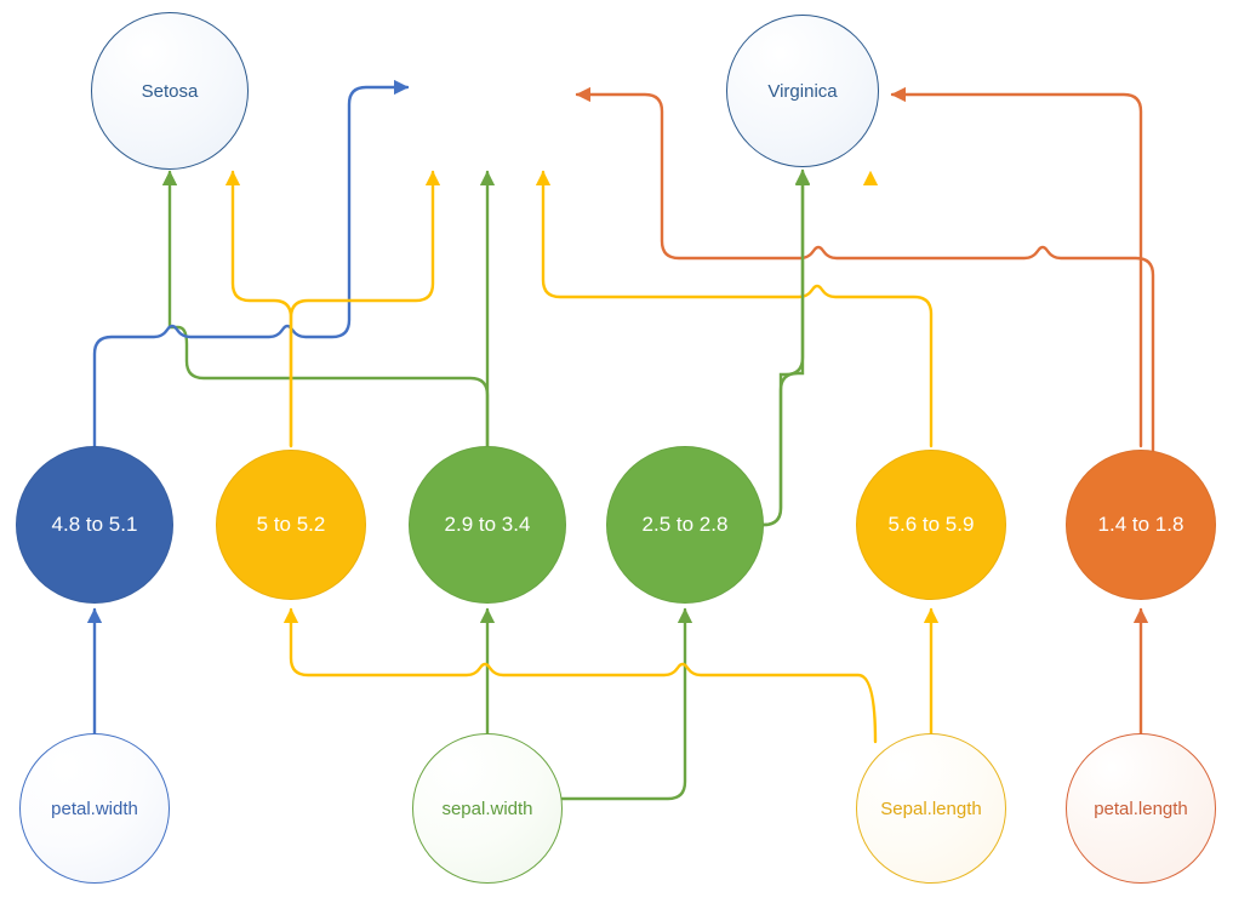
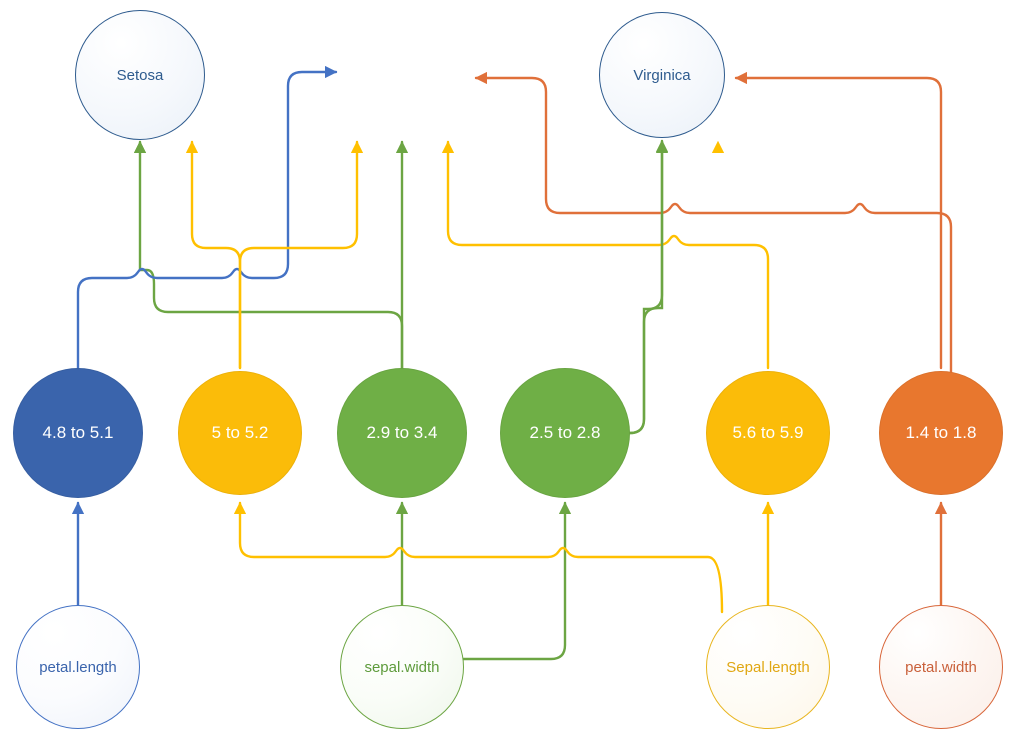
  Setosa
  Virginica
  4.8 to 5.1
  5 to 5.2
  2.9 to 3.4
  2.5 to 2.8
  5.6 to 5.9
  1.4 to 1.8
- petal.width
+ petal.length
  sepal.width
  Sepal.length
- petal.length
+ petal.width
